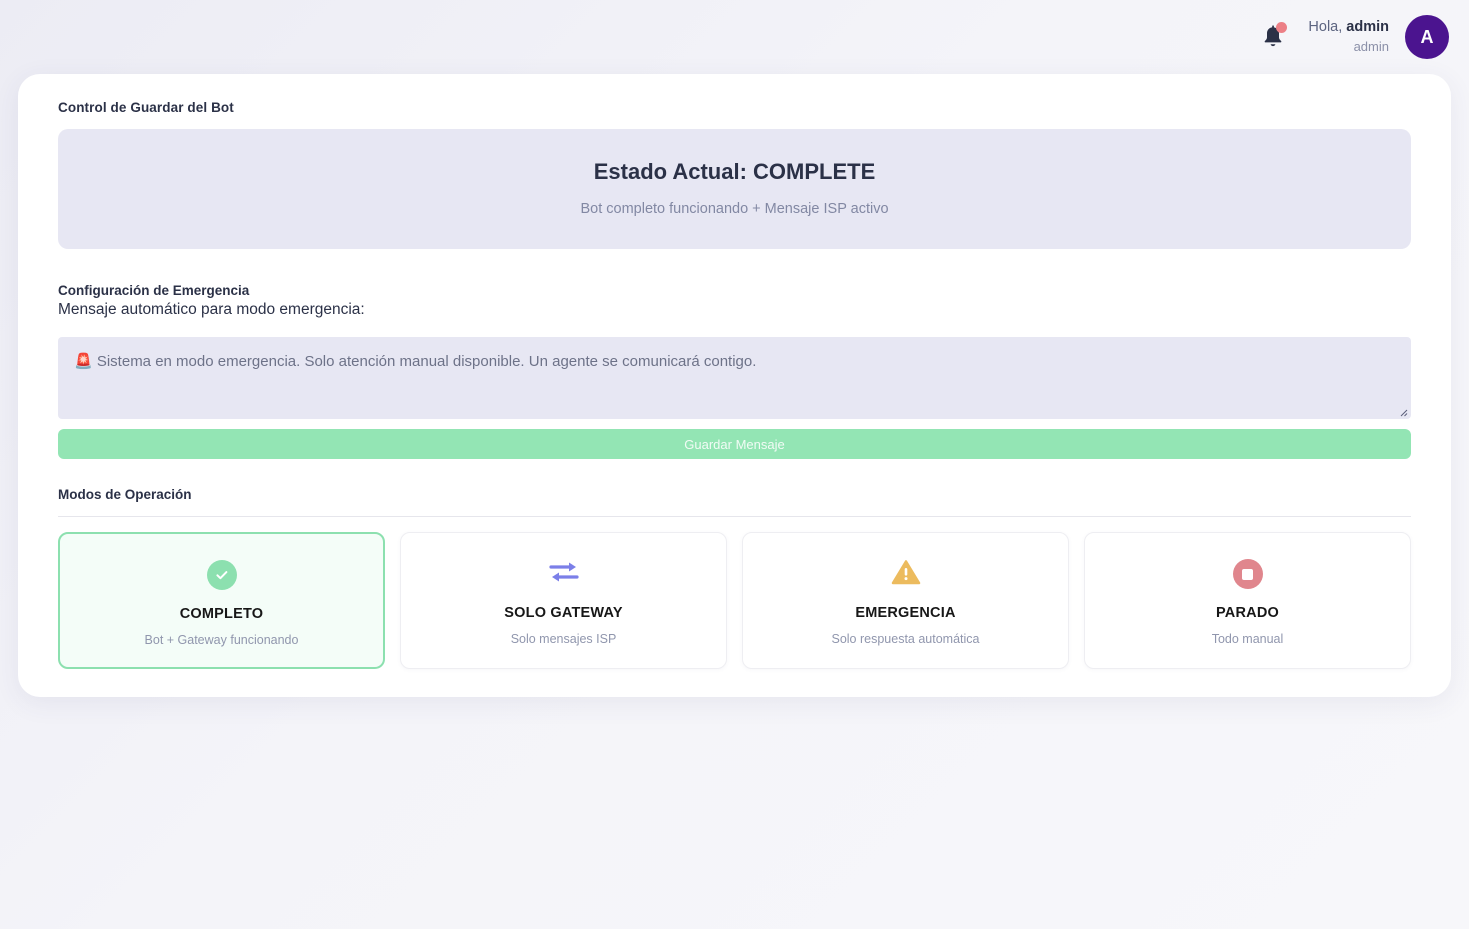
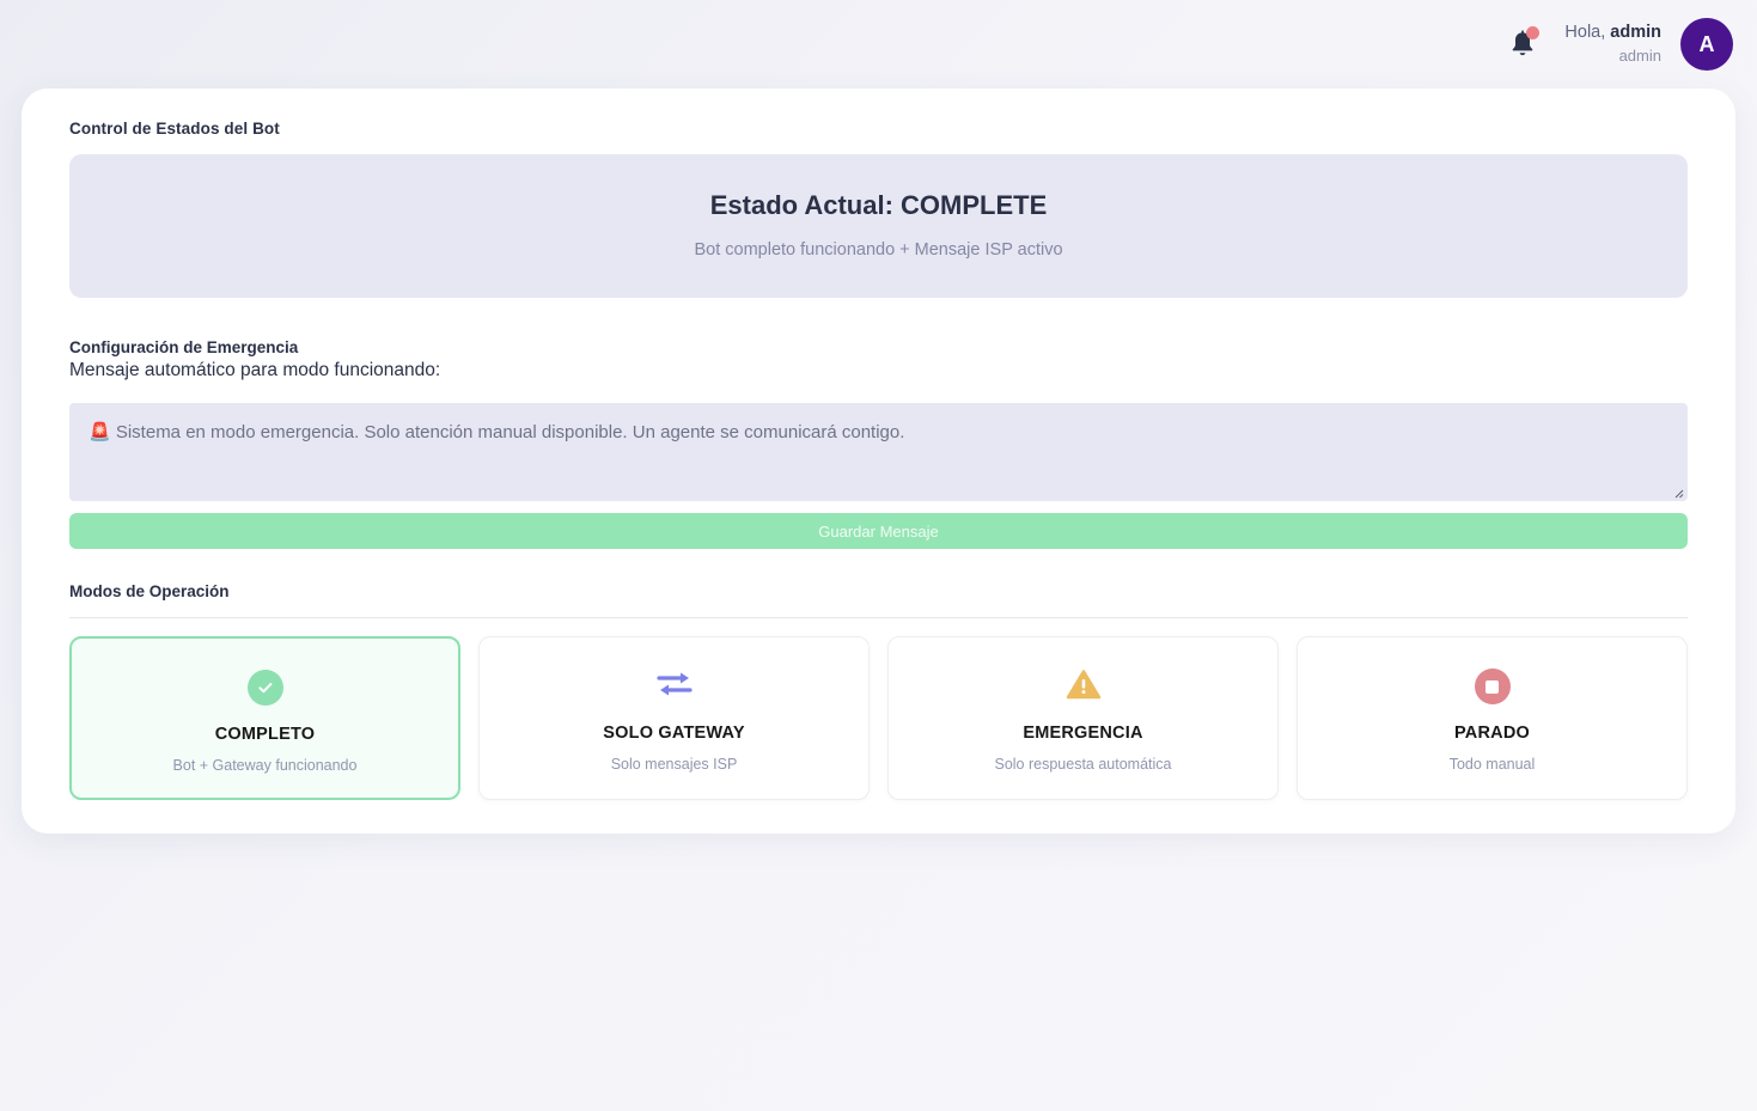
  Hola, admin
  admin
  A
- Control de Guardar del Bot
+ Control de Estados del Bot
  Estado Actual: COMPLETE
  Bot completo funcionando + Mensaje ISP activo
  Configuración de Emergencia
- Mensaje automático para modo emergencia:
+ Mensaje automático para modo funcionando:
  🚨 Sistema en modo emergencia. Solo atención manual disponible. Un agente se comunicará contigo.
  Guardar Mensaje
  Modos de Operación
  COMPLETO
  Bot + Gateway funcionando
  SOLO GATEWAY
  Solo mensajes ISP
  EMERGENCIA
  Solo respuesta automática
  PARADO
  Todo manual
